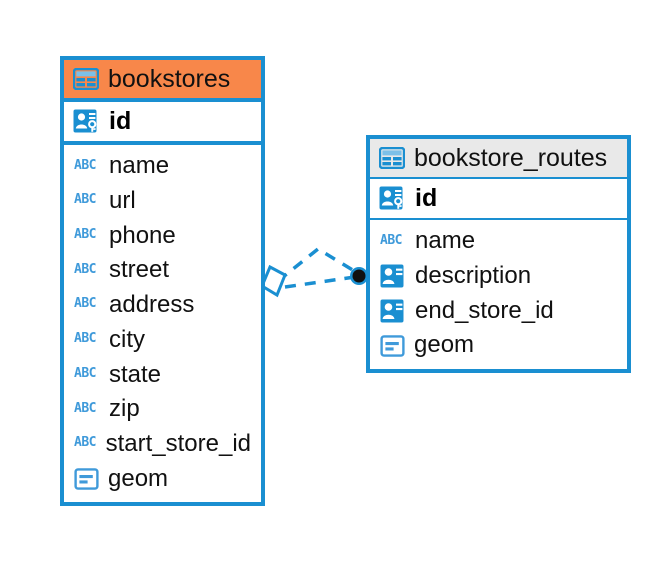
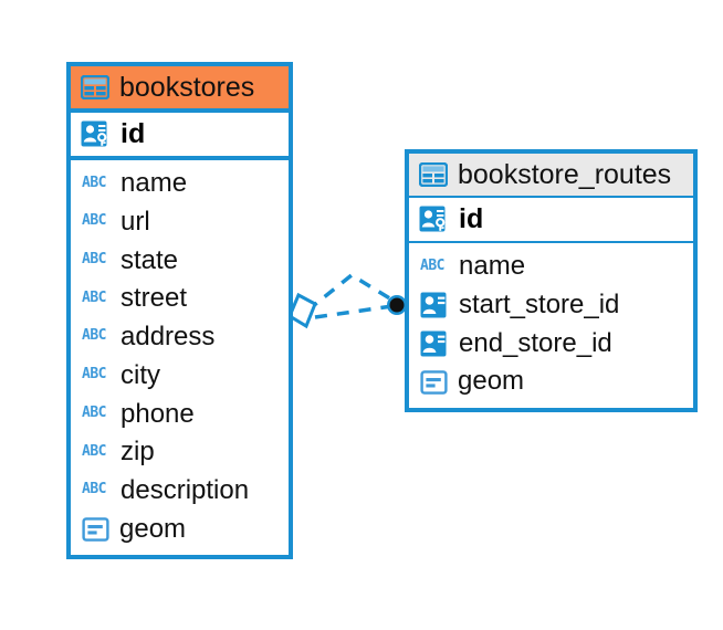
  bookstores
  id
  ABC
  name
  ABC
  url
  ABC
- phone
+ state
  ABC
  street
  ABC
  address
  ABC
  city
  ABC
- state
+ phone
  ABC
  zip
  ABC
- start_store_id
+ description
  geom
  bookstore_routes
  id
  ABC
  name
- description
+ start_store_id
  end_store_id
  geom
